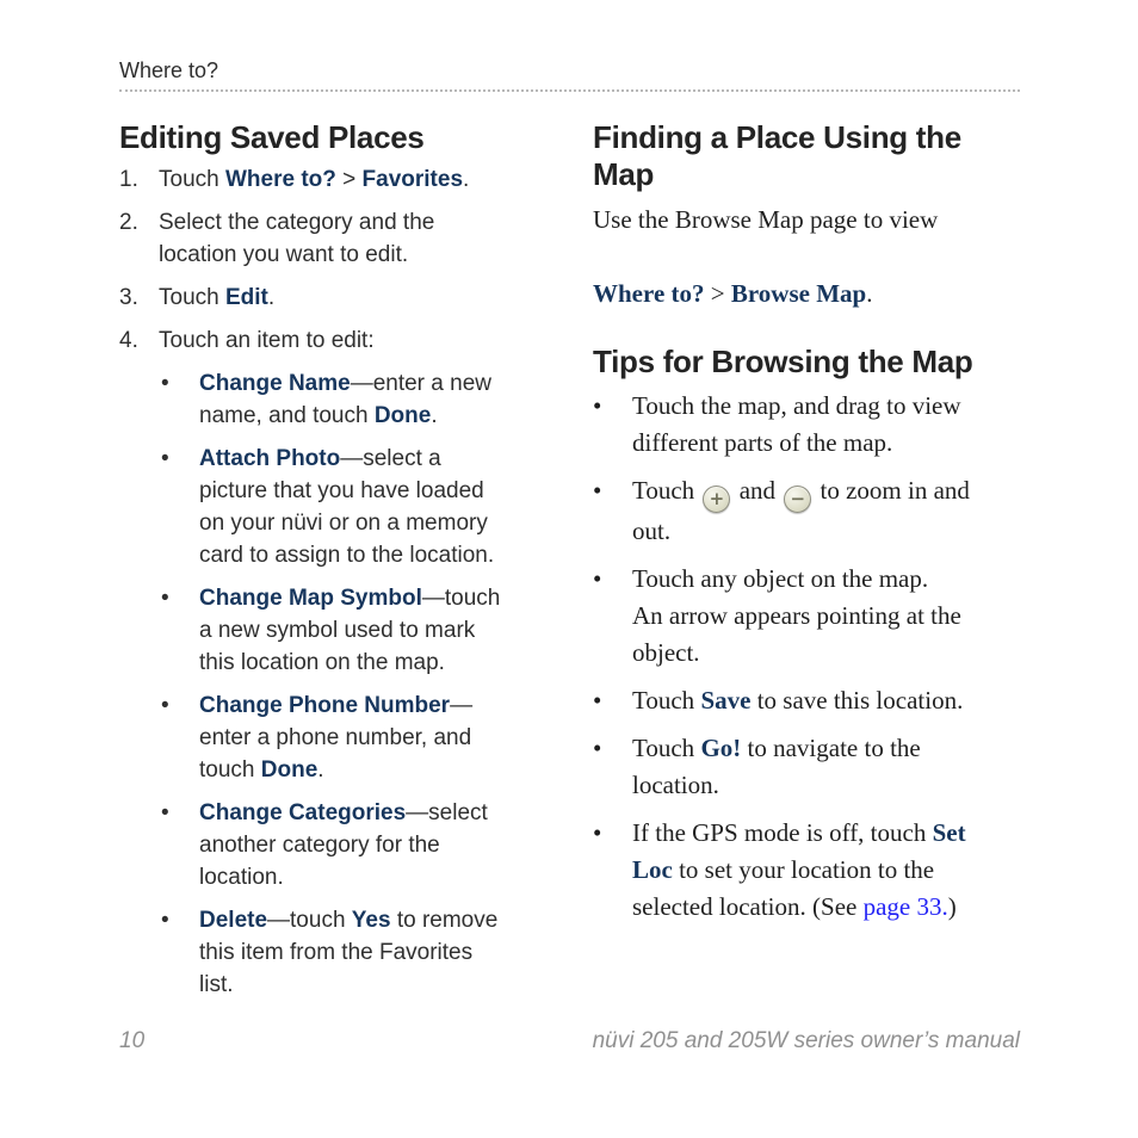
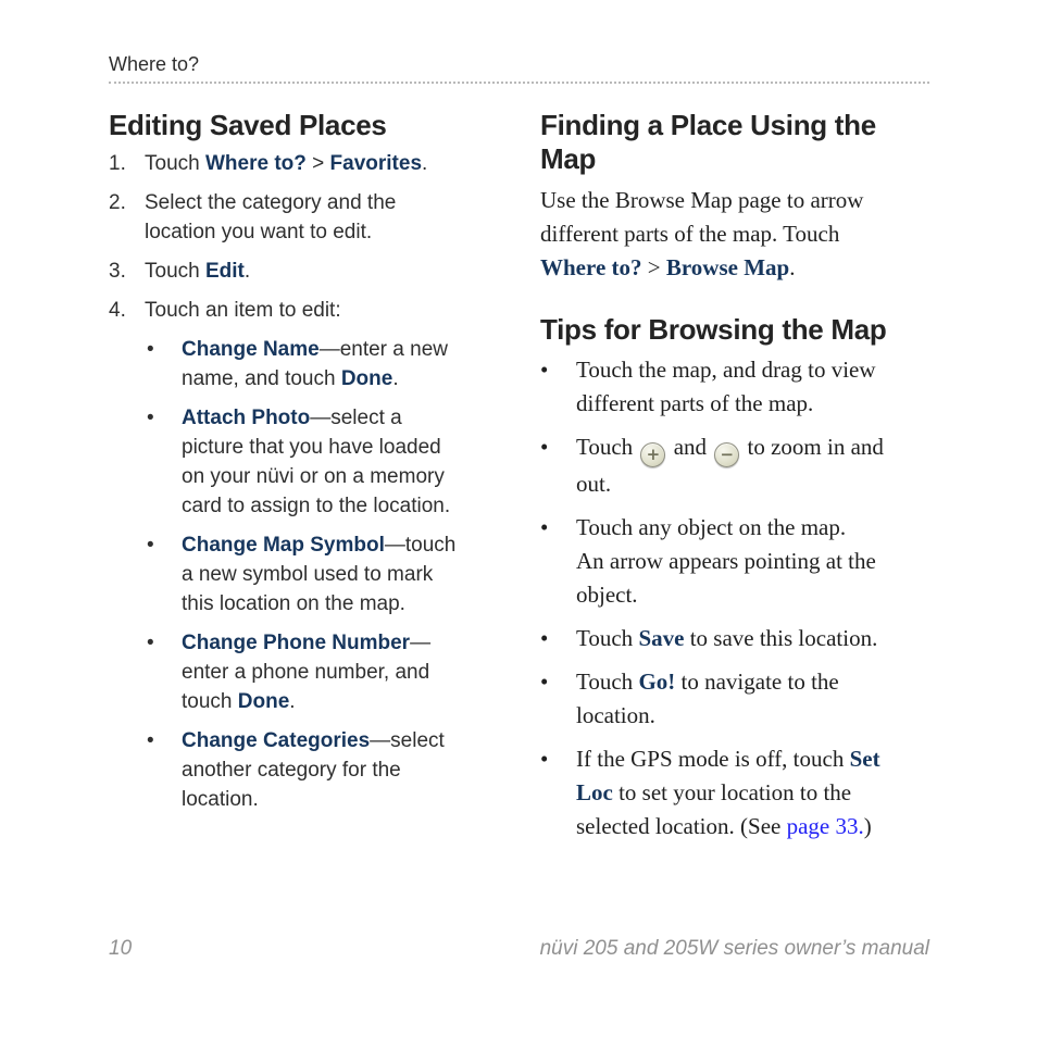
  Where to?
  Editing Saved Places
  1.
  Touch Where to? > Favorites.
  2.
  Select the category and the
  location you want to edit.
  3.
  Touch Edit.
  4.
  Touch an item to edit:
  Change Name—enter a new
  name, and touch Done.
  Attach Photo—select a
  picture that you have loaded
  on your nüvi or on a memory
  card to assign to the location.
  Change Map Symbol—touch
  a new symbol used to mark
  this location on the map.
  Change Phone Number—
  enter a phone number, and
  touch Done.
  Change Categories—select
  another category for the
  location.
- Delete—touch Yes to remove
- this item from the Favorites
- list.
  Finding a Place Using the Map
- Use the Browse Map page to view
+ Use the Browse Map page to arrow
+ different parts of the map. Touch
  Where to? > Browse Map.
  Tips for Browsing the Map
  Touch the map, and drag to view
  different parts of the map.
  Touch + and − to zoom in and
  out.
  Touch any object on the map.
  An arrow appears pointing at the
  object.
  Touch Save to save this location.
  Touch Go! to navigate to the
  location.
  If the GPS mode is off, touch Set
  Loc to set your location to the
  selected location. (See page 33.)
  10
  nüvi 205 and 205W series owner’s manual
